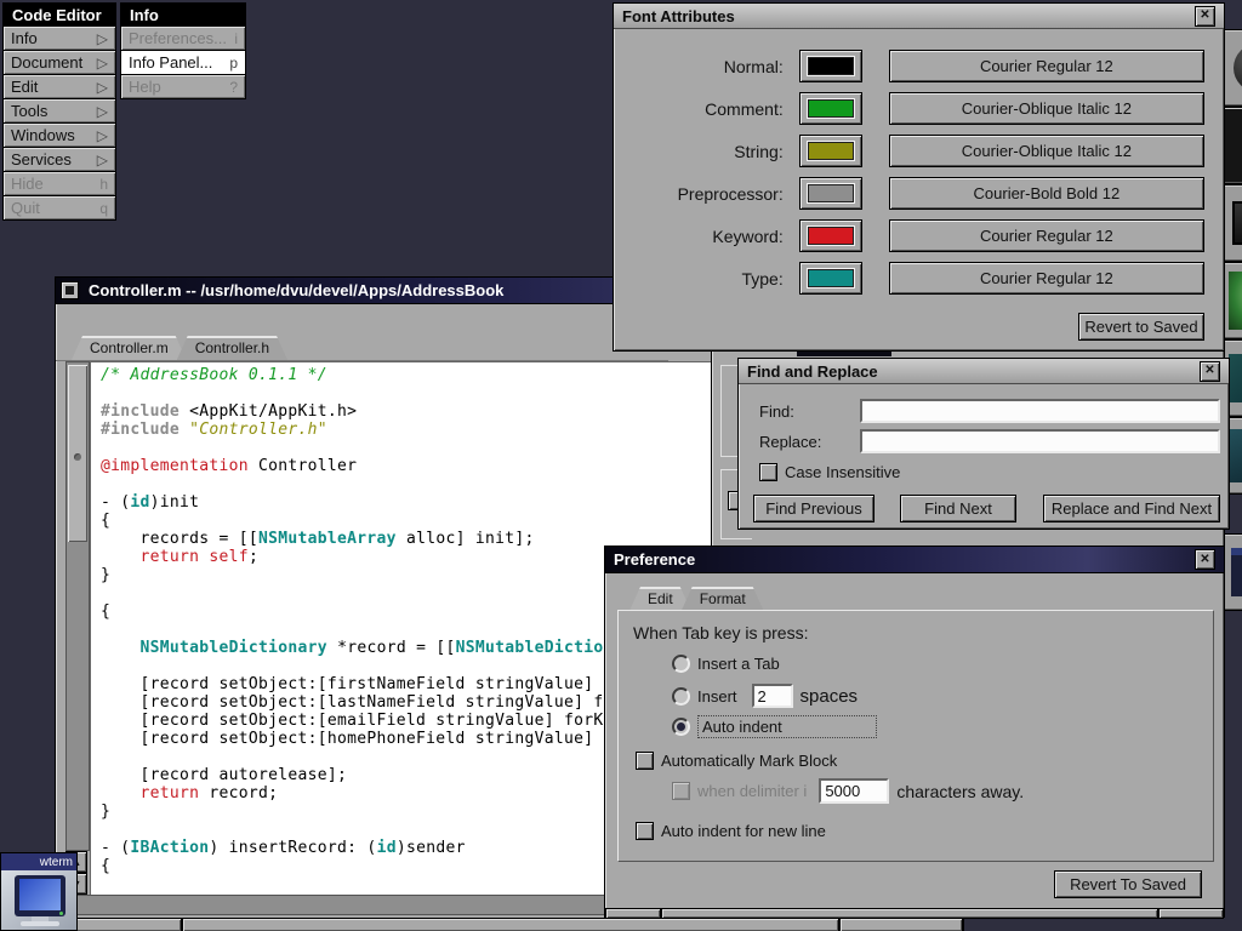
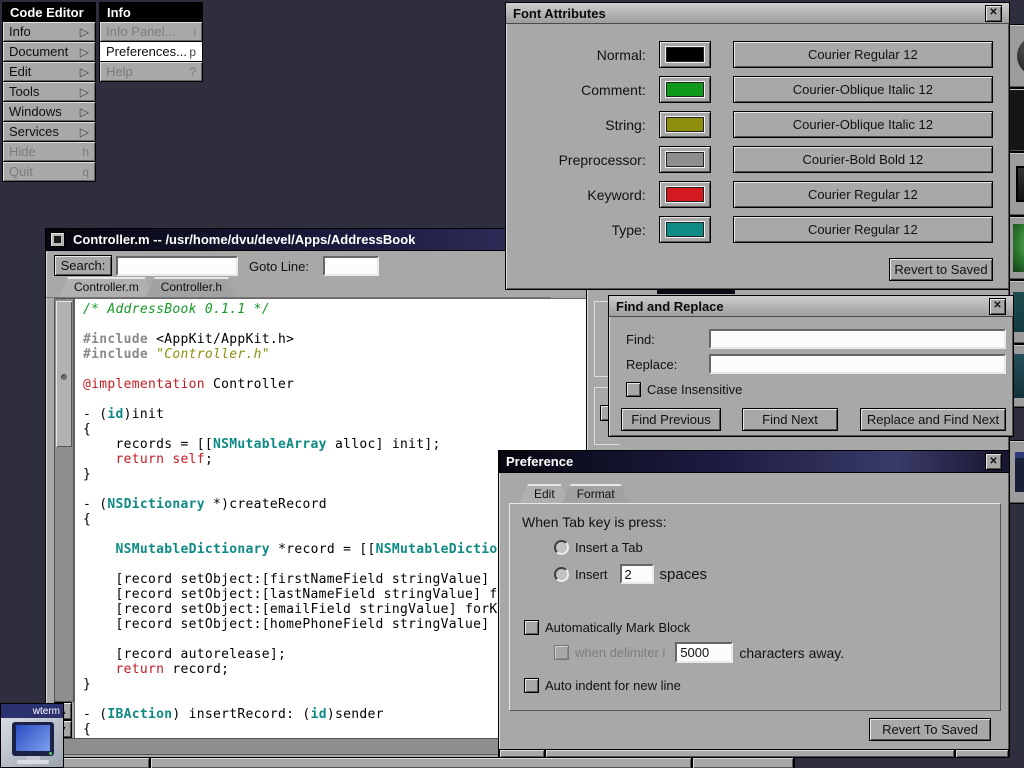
  Controller.m -- /usr/home/dvu/devel/Apps/AddressBook
+ Search:
+ Goto Line:
  Controller.m
  Controller.h
  /* AddressBook 0.1.1 */
  #include <AppKit/AppKit.h>
  #include "Controller.h"
  @implementation Controller
  - (id)init
  {
  records = [[NSMutableArray alloc] init];
  return self;
  }
+ - (NSDictionary *)createRecord
  {
  NSMutableDictionary *record = [[NSMutableDictio
  [record setObject:[firstNameField stringValue]
  [record setObject:[lastNameField stringValue] f
  [record setObject:[emailField stringValue] forK
  [record setObject:[homePhoneField stringValue]
  [record autorelease];
  return record;
  }
  - (IBAction) insertRecord: (id)sender
  {
  Font Attributes
  ✕
  Normal:
  Courier Regular 12
  Comment:
  Courier-Oblique Italic 12
  String:
  Courier-Oblique Italic 12
  Preprocessor:
  Courier-Bold Bold 12
  Keyword:
  Courier Regular 12
  Type:
  Courier Regular 12
  Revert to Saved
  Find and Replace
  ✕
  Find:
  Replace:
  Case Insensitive
  Find Previous
  Find Next
  Replace and Find Next
  Preference
  ✕
  Edit
  Format
  When Tab key is press:
  Insert a Tab
  Insert
  2
  spaces
- Auto indent
  Automatically Mark Block
  when delimiter i
  5000
  characters away.
  Auto indent for new line
  Revert To Saved
  Code Editor
  Info
  ▷
  Document
  ▷
  Edit
  ▷
  Tools
  ▷
  Windows
  ▷
  Services
  ▷
  Hide
  h
  Quit
  q
  Info
- Preferences...
+ Info Panel...
  i
- Info Panel...
+ Preferences...
  p
  Help
  ?
  wterm
